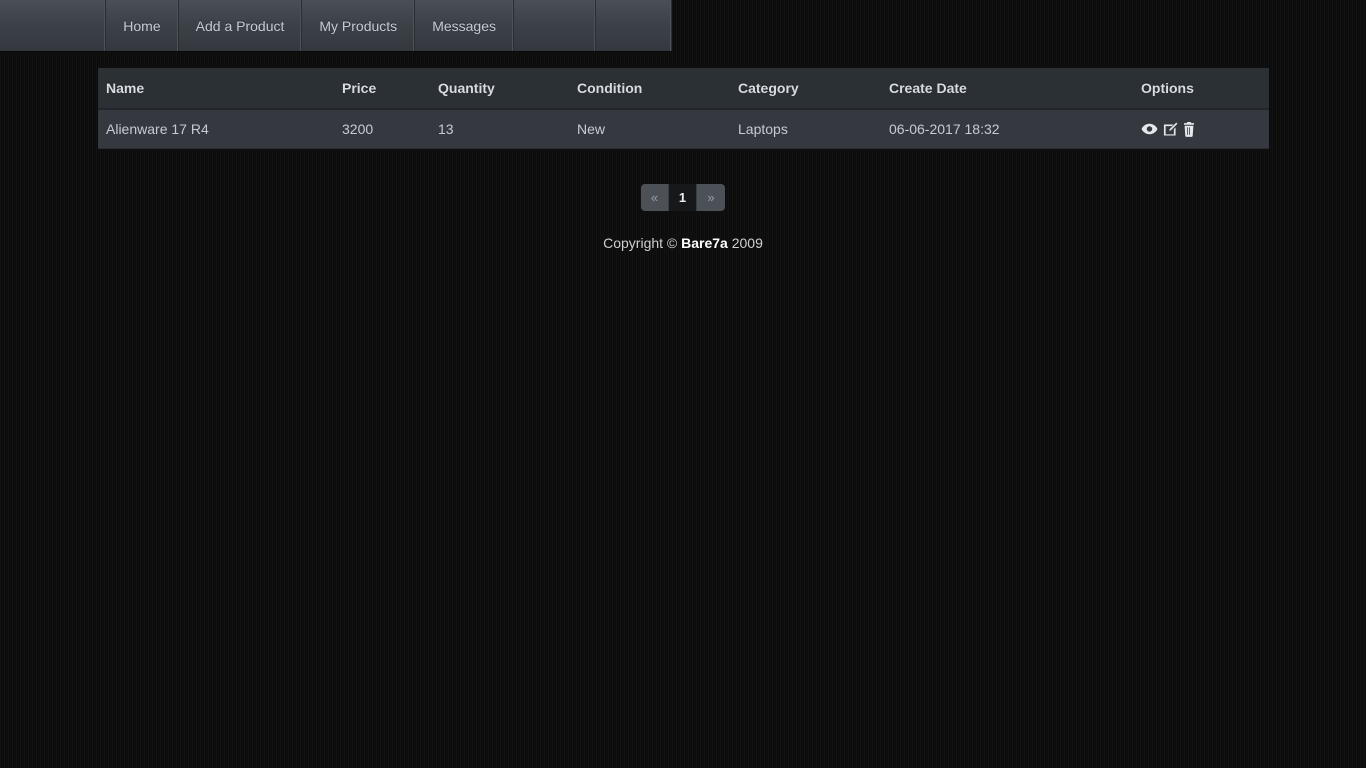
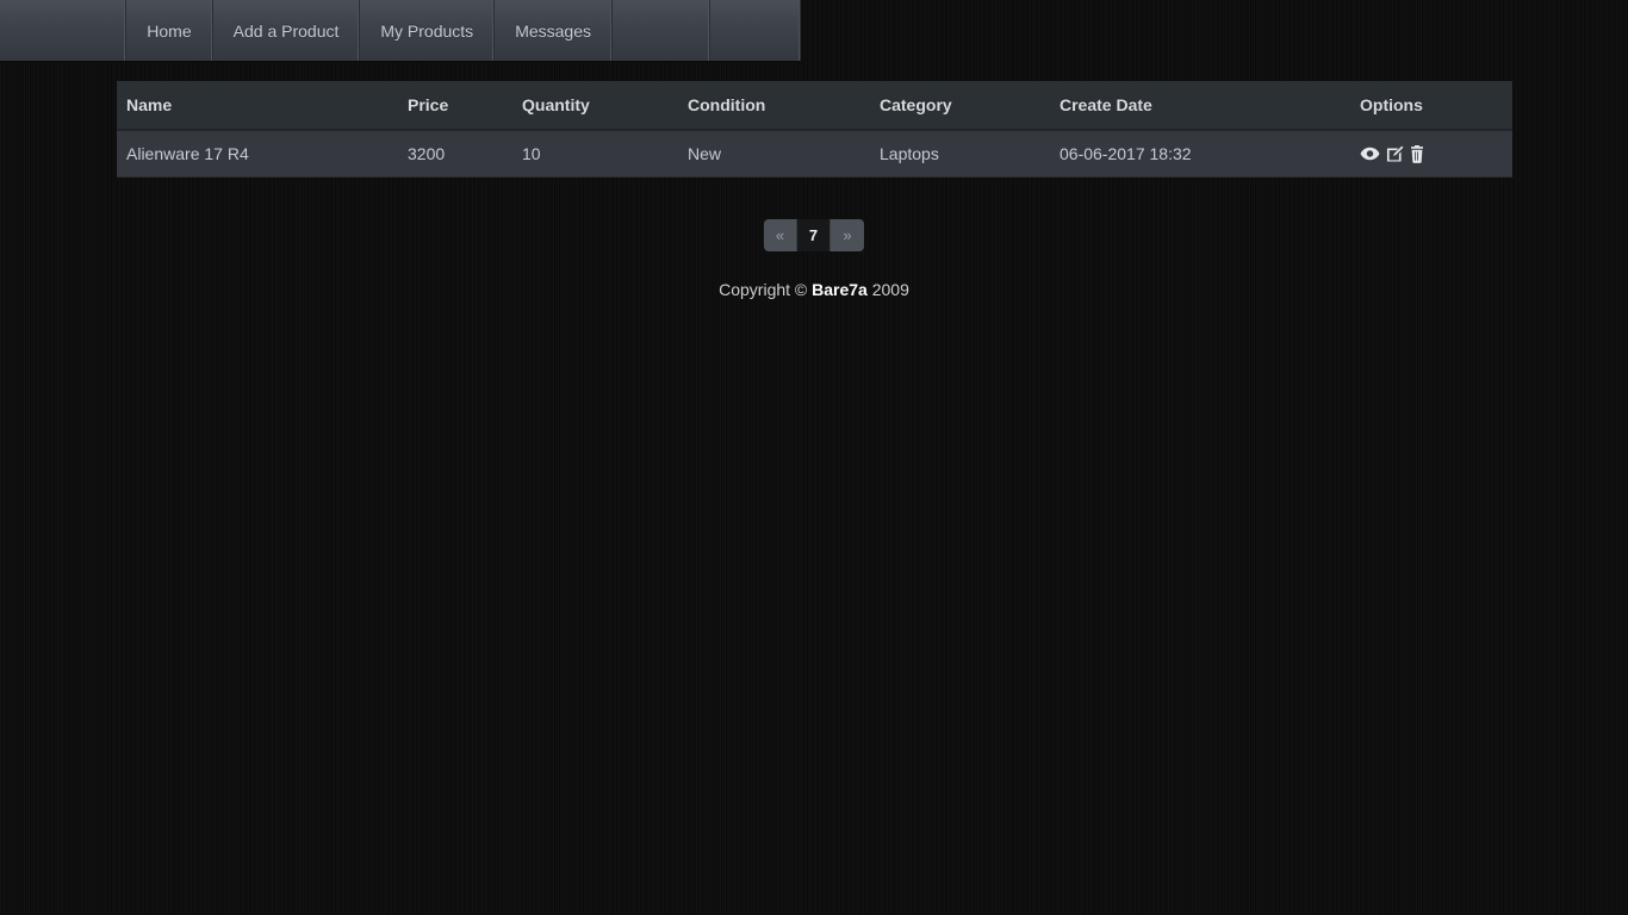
  Home
  Add a Product
  My Products
  Messages
  Name	Price	Quantity	Condition	Category	Create Date	Options
- Alienware 17 R4	3200	13	New	Laptops	06-06-2017 18:32
+ Alienware 17 R4	3200	10	New	Laptops	06-06-2017 18:32
  «
- 1
+ 7
  »
  Copyright © Bare7a 2009
